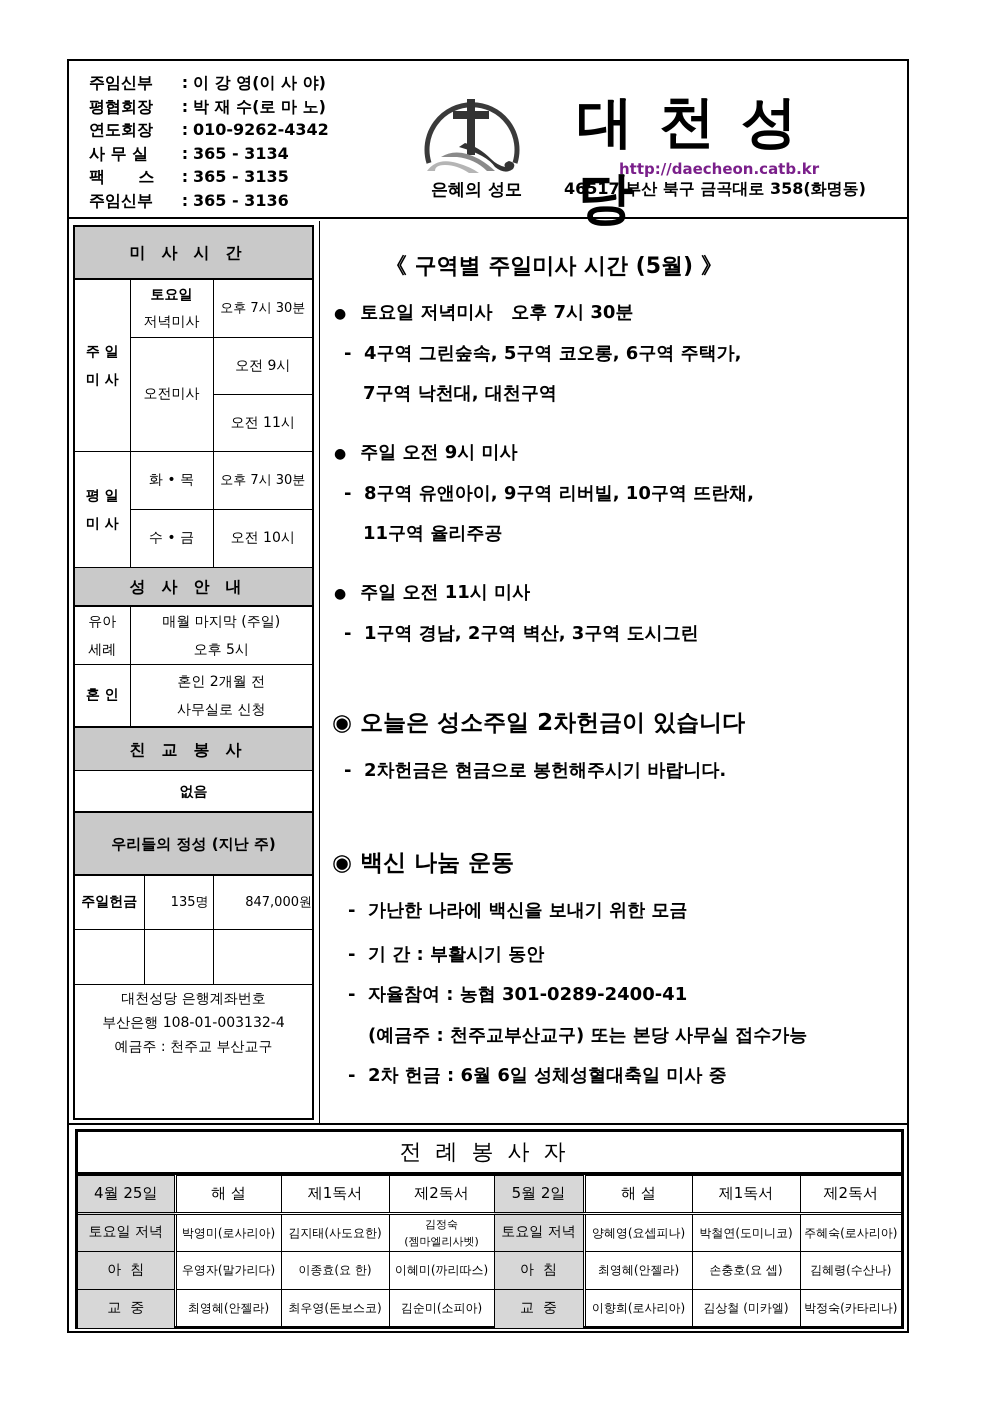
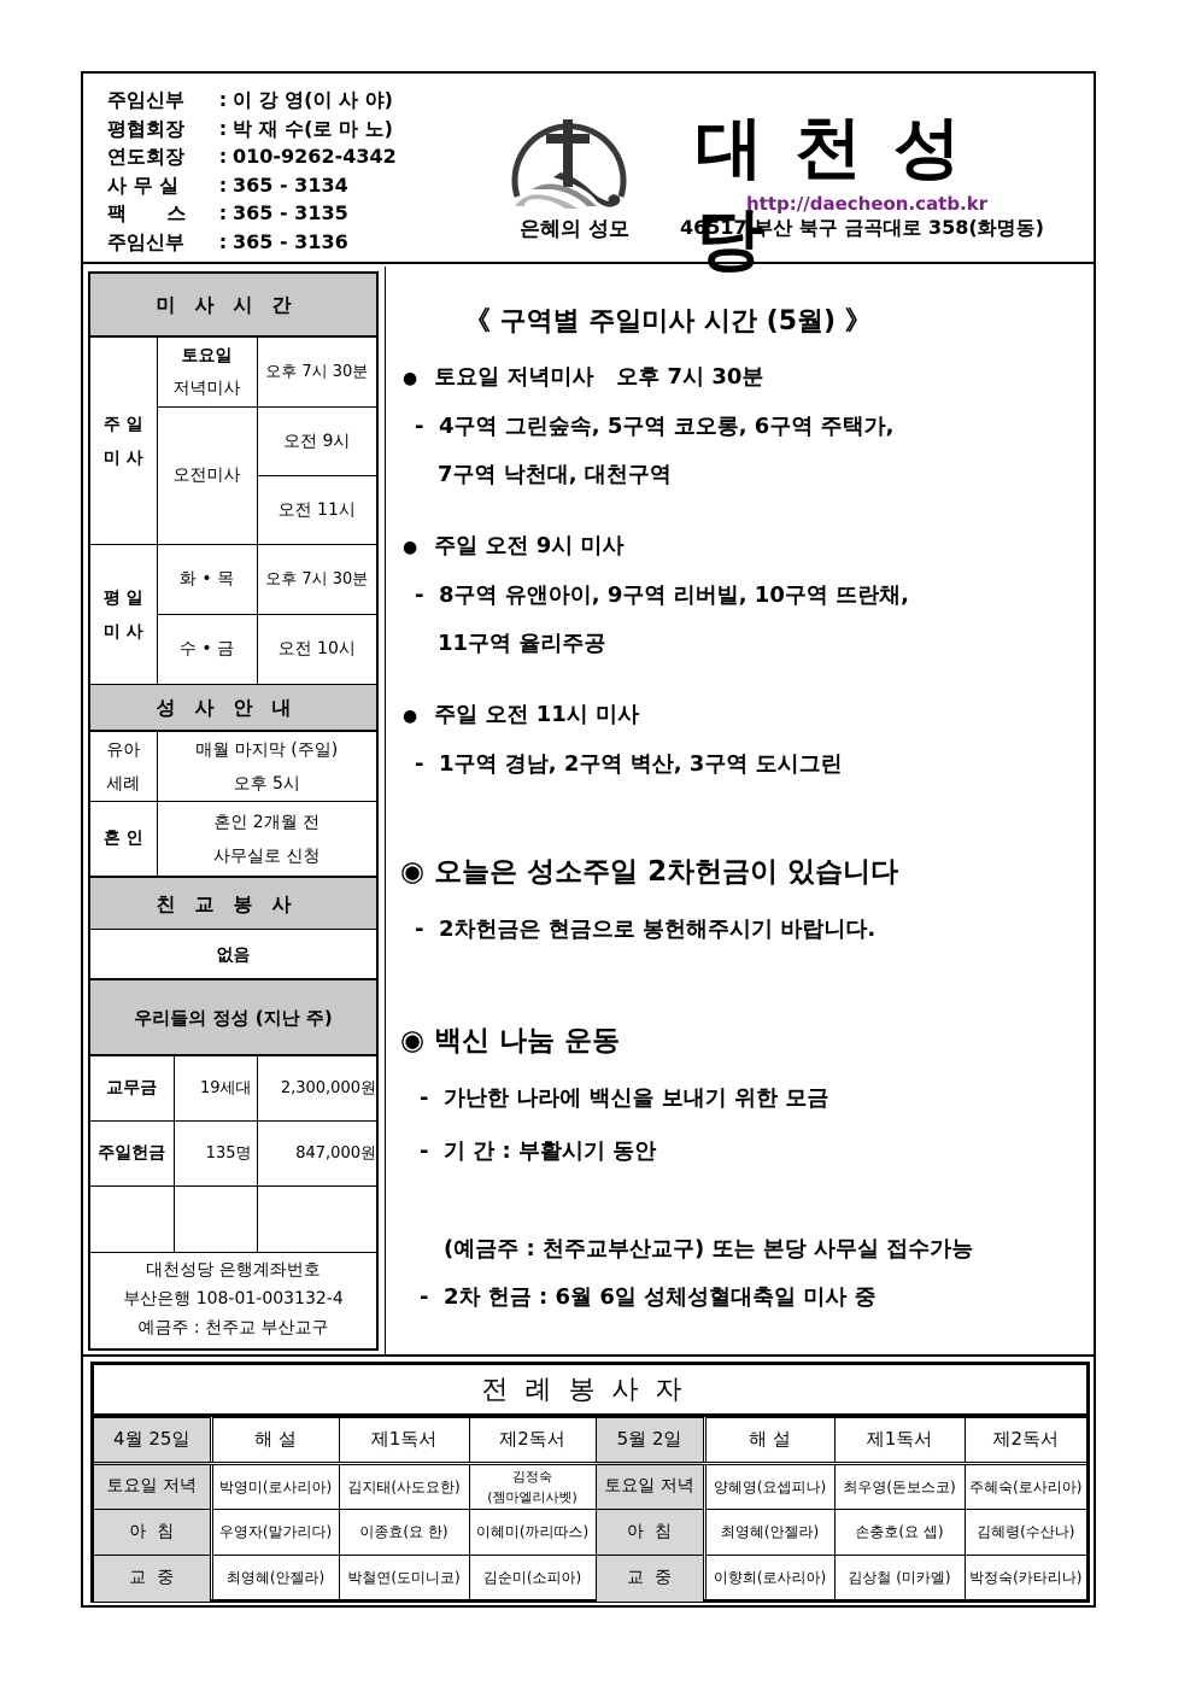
  주임신부
  :
  이 강 영(이 사 야)
  평협회장
  :
  박 재 수(로 마 노)
  연도회장
  :
  010-9262-4342
  사 무 실
  :
  365 - 3134
  팩 스
  :
  365 - 3135
  주임신부
  :
  365 - 3136
  은혜의 성모
  대천성당
  http://daecheon.catb.kr
  46517 부산 북구 금곡대로 358(화명동)
  미사시간
  주 일 미 사	토요일 저녁미사	오후 7시 30분
  오전미사	오전 9시
  오전 11시
  평 일 미 사	화 • 목	오후 7시 30분
  수 • 금	오전 10시
  성사안내
  유아 세례	매월 마지막 (주일) 오후 5시
  혼 인	혼인 2개월 전 사무실로 신청
  친교봉사
  없음
  우리들의 정성 (지난 주)
+ 교무금	19세대	2,300,000원
  주일헌금	135명	847,000원
  대천성당 은행계좌번호
  부산은행 108-01-003132-4
  예금주 : 천주교 부산교구
  《 구역별 주일미사 시간 (5월) 》
  ● 토요일 저녁미사 오후 7시 30분
  - 4구역 그린숲속, 5구역 코오롱, 6구역 주택가,
  7구역 낙천대, 대천구역
  ● 주일 오전 9시 미사
  - 8구역 유앤아이, 9구역 리버빌, 10구역 뜨란채,
  11구역 율리주공
  ● 주일 오전 11시 미사
  - 1구역 경남, 2구역 벽산, 3구역 도시그린
  ◉ 오늘은 성소주일 2차헌금이 있습니다
  - 2차헌금은 현금으로 봉헌해주시기 바랍니다.
  ◉ 백신 나눔 운동
  - 가난한 나라에 백신을 보내기 위한 모금
  - 기 간 : 부활시기 동안
- - 자율참여 : 농협 301-0289-2400-41
  (예금주 : 천주교부산교구) 또는 본당 사무실 접수가능
  - 2차 헌금 : 6월 6일 성체성혈대축일 미사 중
  전례봉사자
  4월 25일	해 설	제1독서	제2독서	5월 2일	해 설	제1독서	제2독서
- 토요일 저녁	박영미(로사리아)	김지태(사도요한)	김정숙 (젬마엘리사벳)	토요일 저녁	양혜영(요셉피나)	박철연(도미니코)	주혜숙(로사리아)
+ 토요일 저녁	박영미(로사리아)	김지태(사도요한)	김정숙 (젬마엘리사벳)	토요일 저녁	양혜영(요셉피나)	최우영(돈보스코)	주혜숙(로사리아)
  아 침	우영자(말가리다)	이종효(요 한)	이혜미(까리따스)	아 침	최영혜(안젤라)	손충호(요 셉)	김혜령(수산나)
- 교 중	최영혜(안젤라)	최우영(돈보스코)	김순미(소피아)	교 중	이향희(로사리아)	김상철 (미카엘)	박정숙(카타리나)
+ 교 중	최영혜(안젤라)	박철연(도미니코)	김순미(소피아)	교 중	이향희(로사리아)	김상철 (미카엘)	박정숙(카타리나)
